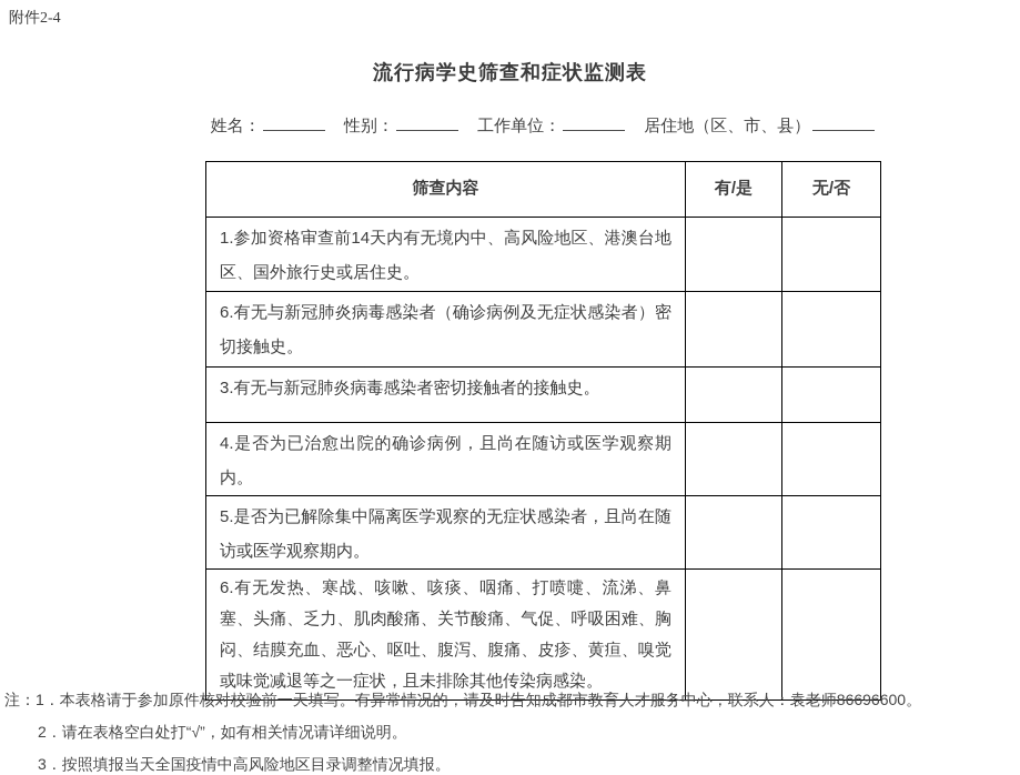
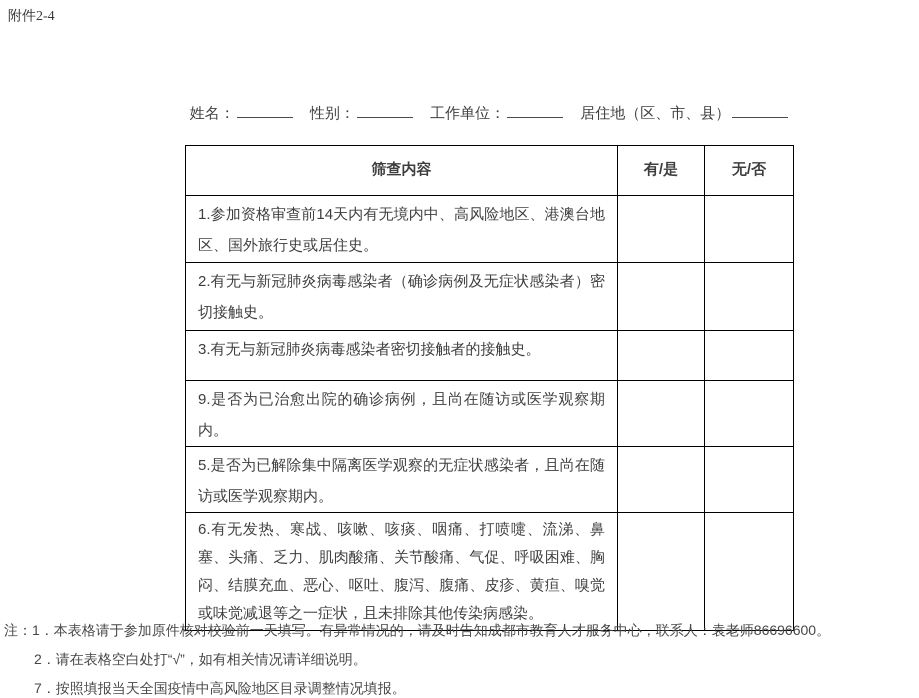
  附件2-4
- 流行病学史筛查和症状监测表
  姓名： 性别： 工作单位： 居住地（区、市、县）
  筛查内容	有/是	无/否
  1.参加资格审查前14天内有无境内中、高风险地区、港澳台地区、国外旅行史或居住史。
- 6.有无与新冠肺炎病毒感染者（确诊病例及无症状感染者）密切接触史。
+ 2.有无与新冠肺炎病毒感染者（确诊病例及无症状感染者）密切接触史。
  3.有无与新冠肺炎病毒感染者密切接触者的接触史。
- 4.是否为已治愈出院的确诊病例，且尚在随访或医学观察期内。
+ 9.是否为已治愈出院的确诊病例，且尚在随访或医学观察期内。
  5.是否为已解除集中隔离医学观察的无症状感染者，且尚在随访或医学观察期内。
  6.有无发热、寒战、咳嗽、咳痰、咽痛、打喷嚏、流涕、鼻塞、头痛、乏力、肌肉酸痛、关节酸痛、气促、呼吸困难、胸闷、结膜充血、恶心、呕吐、腹泻、腹痛、皮疹、黄疸、嗅觉或味觉减退等之一症状，且未排除其他传染病感染。
  注：1．本表格请于参加原件核对校验前一天填写。有异常情况的，请及时告知成都市教育人才服务中心，联系人：袁老师86696600。
  2．请在表格空白处打“√”，如有相关情况请详细说明。
- 3．按照填报当天全国疫情中高风险地区目录调整情况填报。
+ 7．按照填报当天全国疫情中高风险地区目录调整情况填报。
